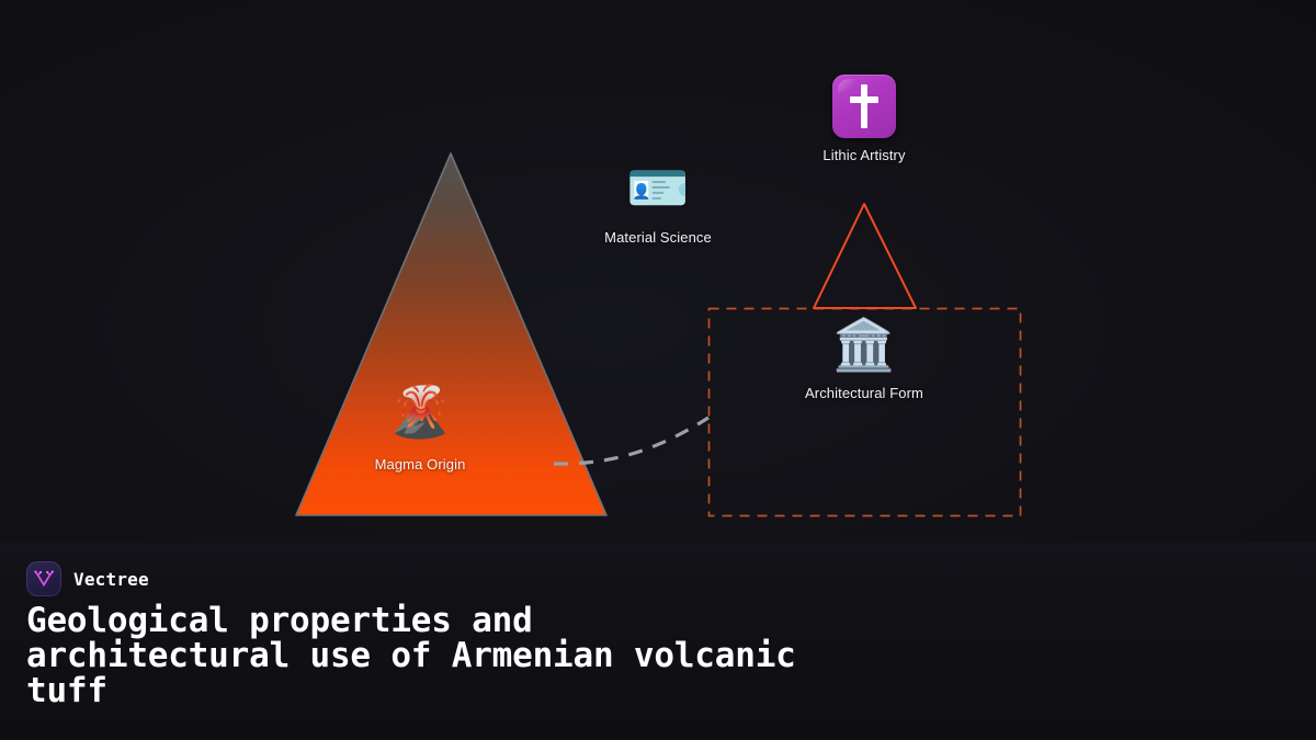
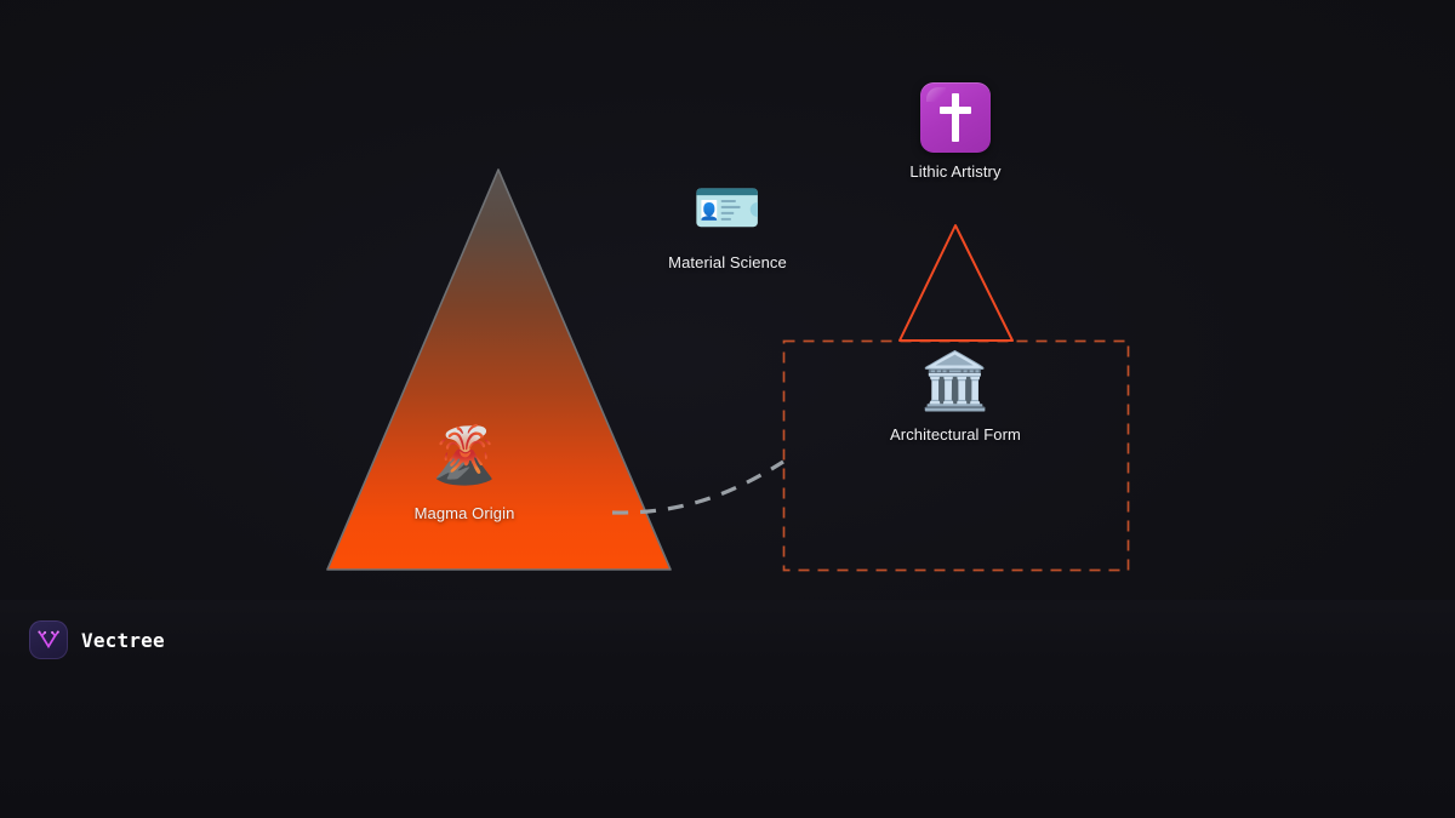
  🌋
  Magma Origin
  🪪
  Material Science
  Lithic Artistry
  🏛️
  Architectural Form
  Vectree
- Geological properties and
- architectural use of Armenian volcanic
- tuff
